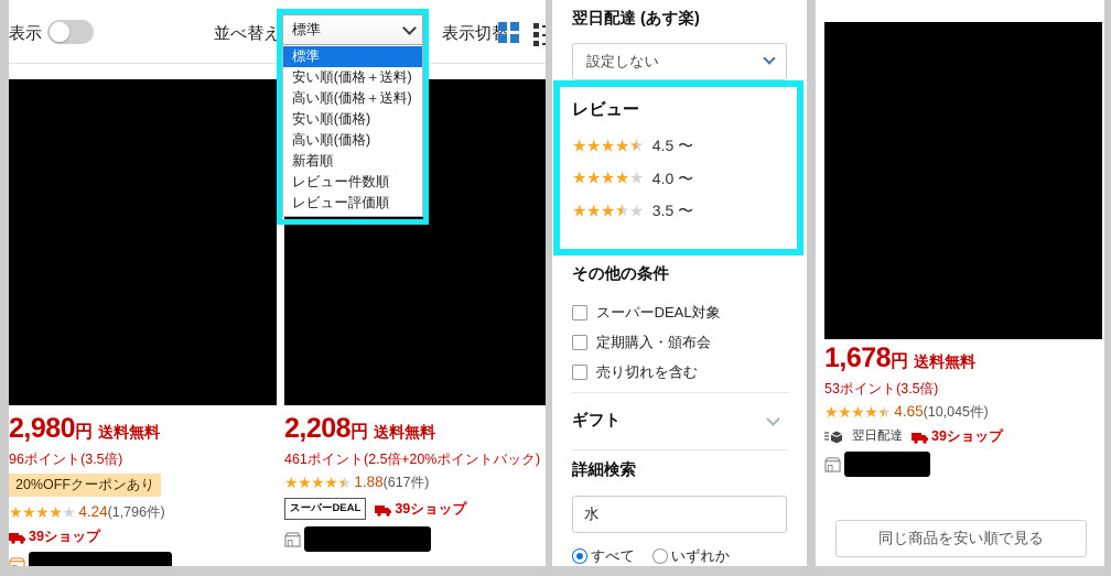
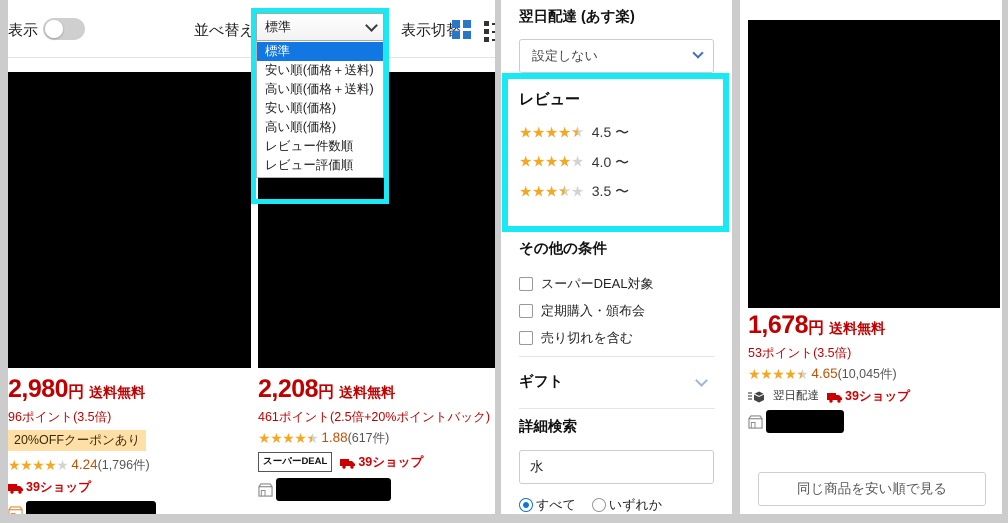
  表示
  並べ替え
  表示切
  標準
  標準
  安い順(価格＋送料)
  高い順(価格＋送料)
  安い順(価格)
  高い順(価格)
- 新着順
  レビュー件数順
  レビュー評価順
  2,980円 送料無料
  96ポイント(3.5倍)
  20%OFFクーポンあり
  ★★★★★ 4.24(1,796件)
  39ショップ
  2,208円 送料無料
  461ポイント(2.5倍+20%ポイントバック)
  ★★★★★ 1.88(617件)
  スーパーDEAL 39ショップ
  翌日配達 (あす楽)
  設定しない
  レビュー
  ★★★★★ 4.5 〜
  ★★★★★ 4.0 〜
  ★★★★★ 3.5 〜
  その他の条件
  スーパーDEAL対象
  定期購入・頒布会
  売り切れを含む
  ギフト
  詳細検索
  水
  すべて
  いずれか
  1,678円 送料無料
  53ポイント(3.5倍)
  ★★★★★ 4.65(10,045件)
  翌日配達 39ショップ
  同じ商品を安い順で見る
